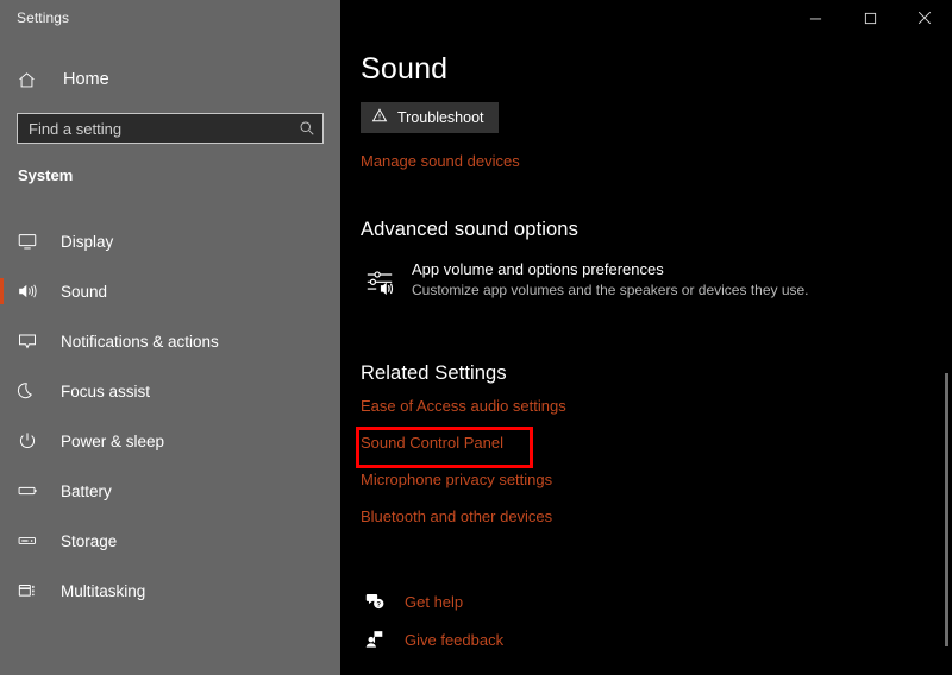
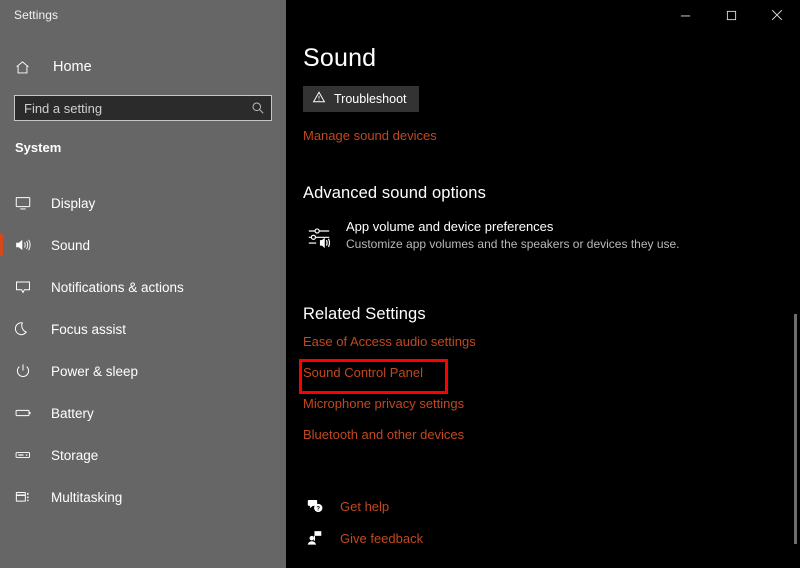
  Settings
  Home
  Find a setting
  System
  Display
  Sound
  Notifications & actions
  Focus assist
  Power & sleep
  Battery
  Storage
  Multitasking
  Sound
  Troubleshoot
  Manage sound devices
  Advanced sound options
- App volume and options preferences
+ App volume and device preferences
  Customize app volumes and the speakers or devices they use.
  Related Settings
  Ease of Access audio settings
  Sound Control Panel
  Microphone privacy settings
  Bluetooth and other devices
  Get help
  Give feedback
